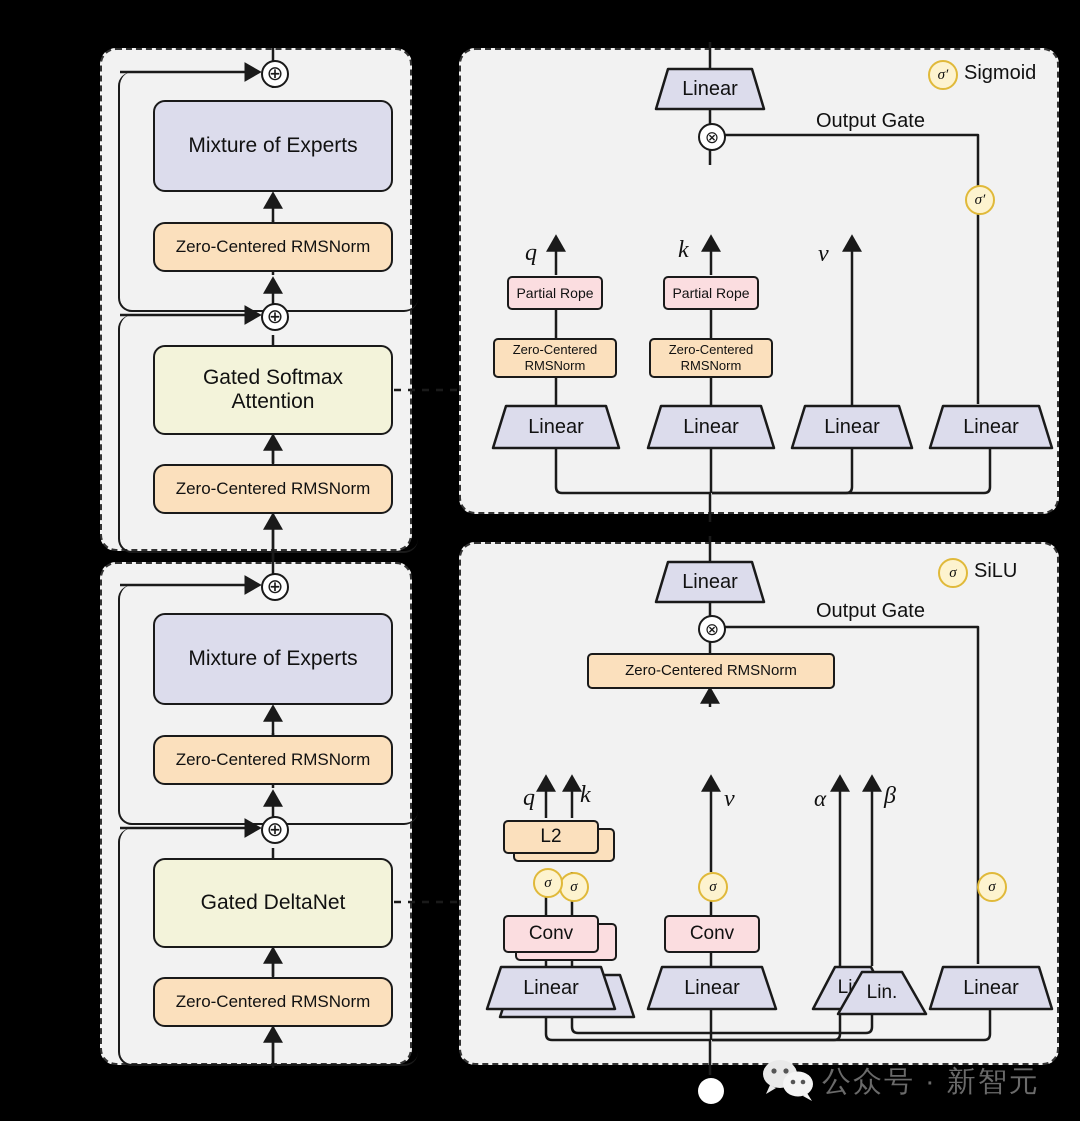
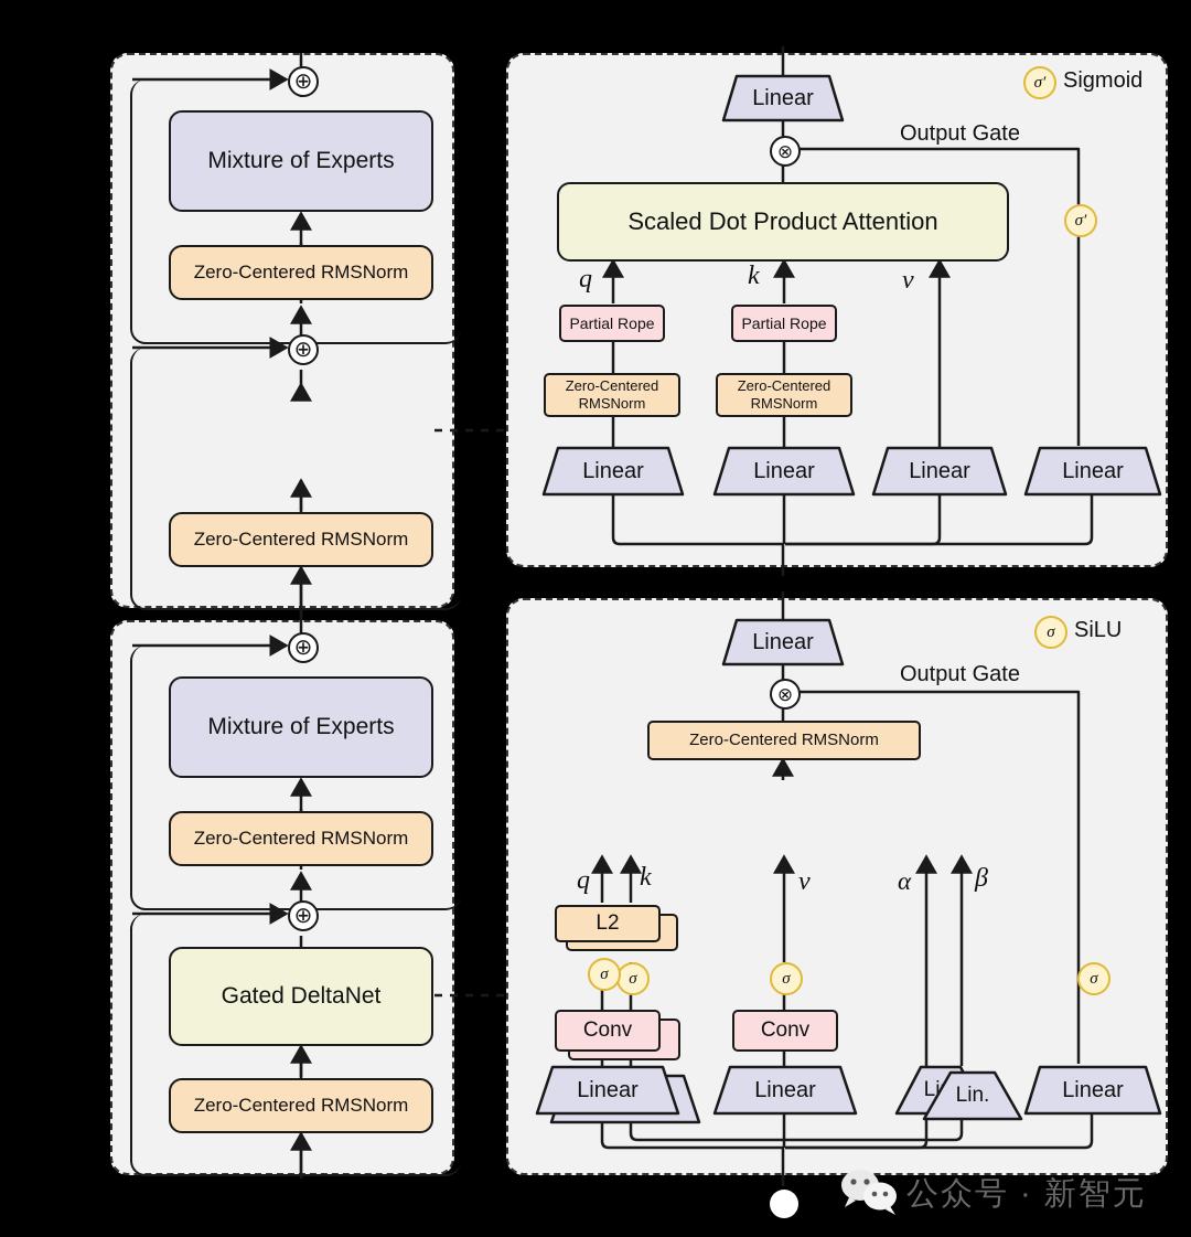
  ⊕
  ⊕
  Mixture of Experts
  Zero-Centered RMSNorm
- Gated Softmax
- Attention
  Zero-Centered RMSNorm
  ⊕
  ⊕
  Mixture of Experts
  Zero-Centered RMSNorm
  Gated DeltaNet
  Zero-Centered RMSNorm
  σ′
  Sigmoid
  Linear
  ⊗
  Output Gate
+ Scaled Dot Product Attention
  q
  k
  v
  Partial Rope
  Partial Rope
  Zero-Centered
  RMSNorm
  Zero-Centered
  RMSNorm
  Linear
  Linear
  Linear
  Linear
  σ′
  σ
  SiLU
  Linear
  ⊗
  Output Gate
  Zero-Centered RMSNorm
  q
  k
  v
  α
  β
  L2
  σ
  σ
  σ
  σ
  Conv
  Conv
  Linear
  Linear
  Lin.
  Linear
  公众号 · 新智元
